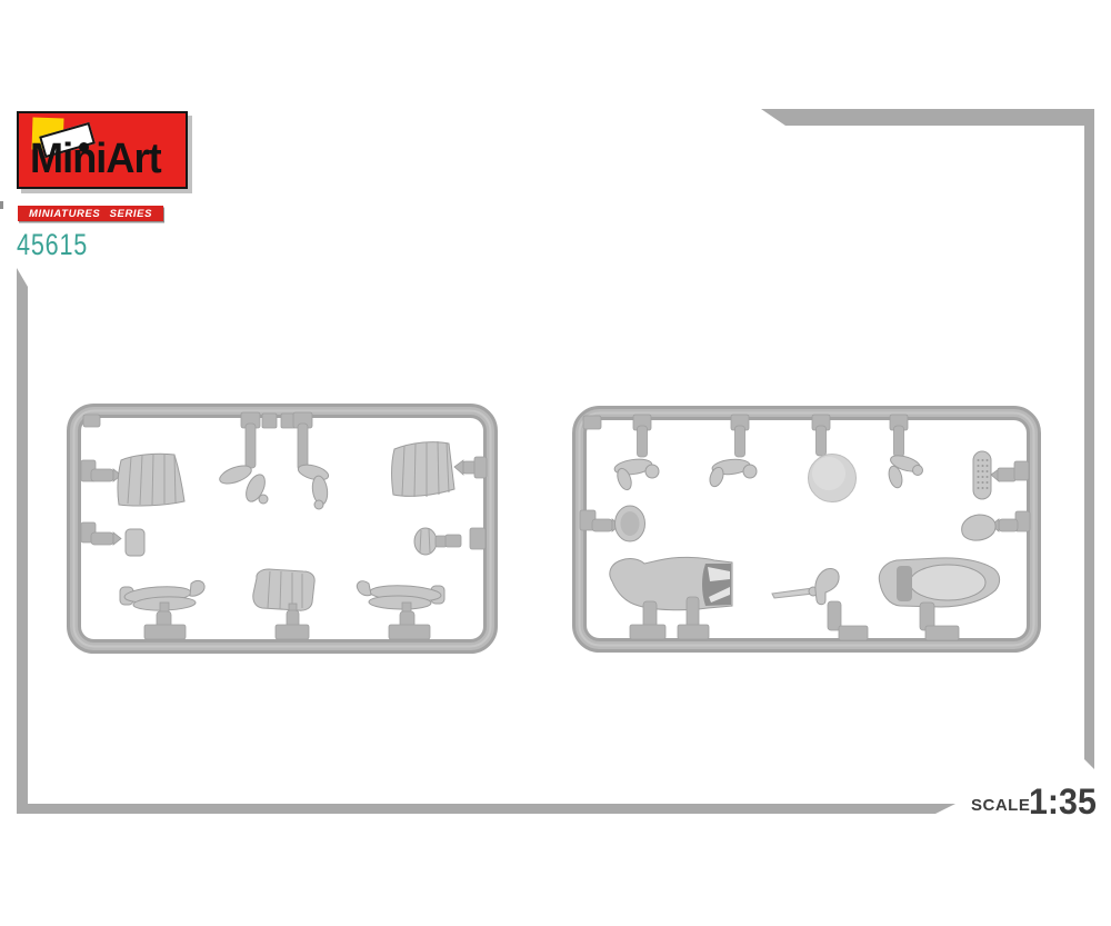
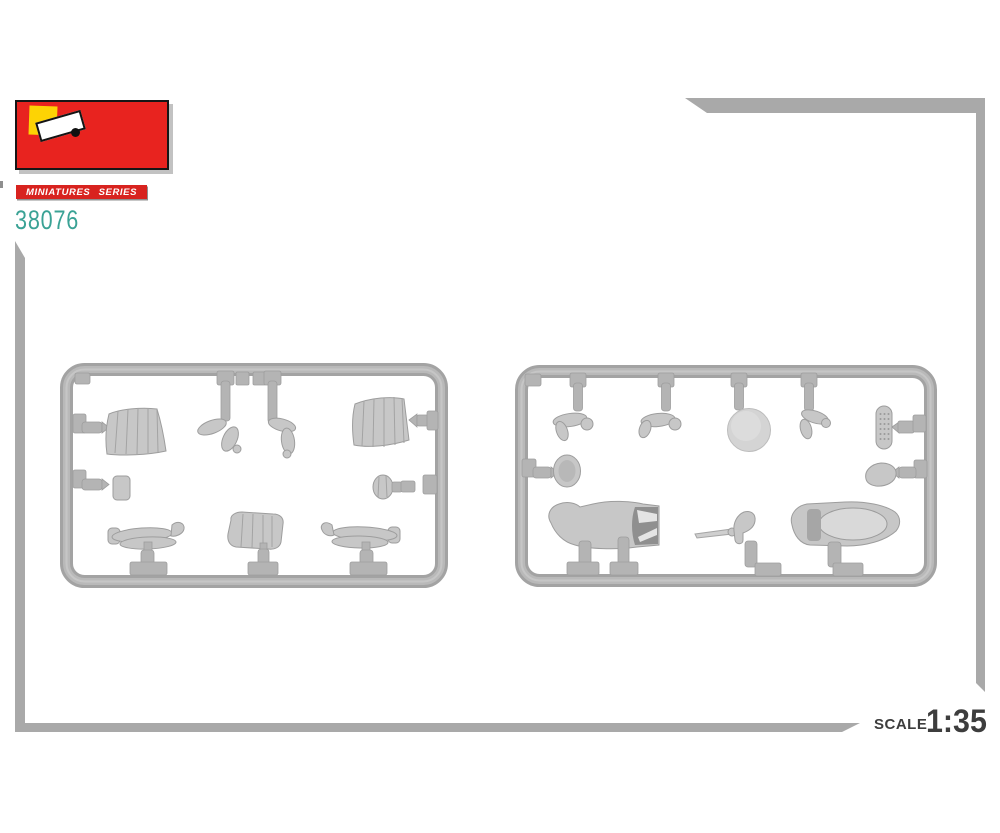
- MiniArt
  MINIATURES SERIES
- 45615
+ 38076
  SCALE
  1:35
